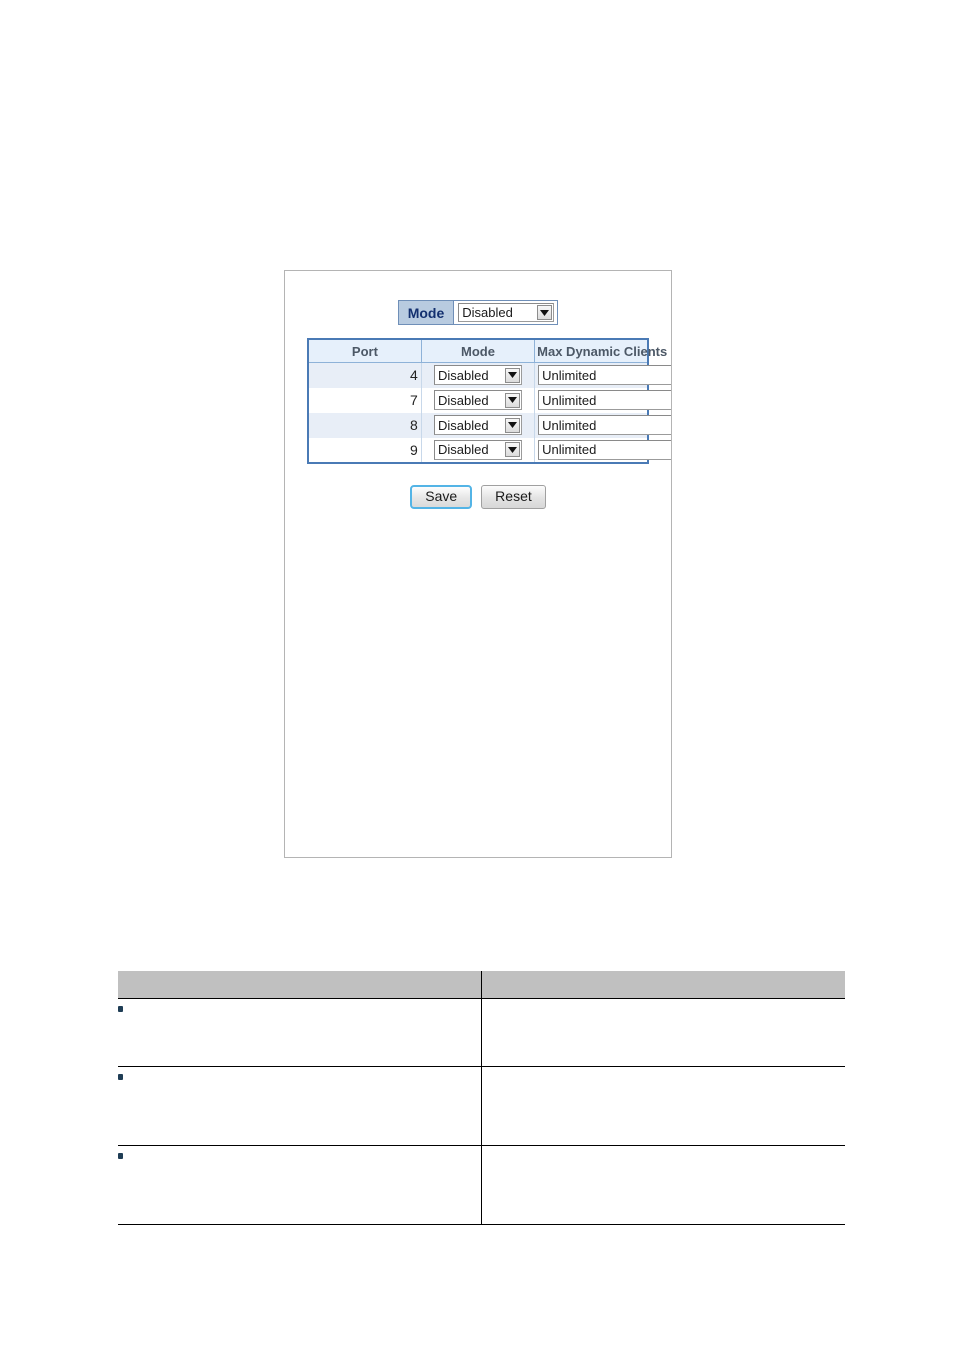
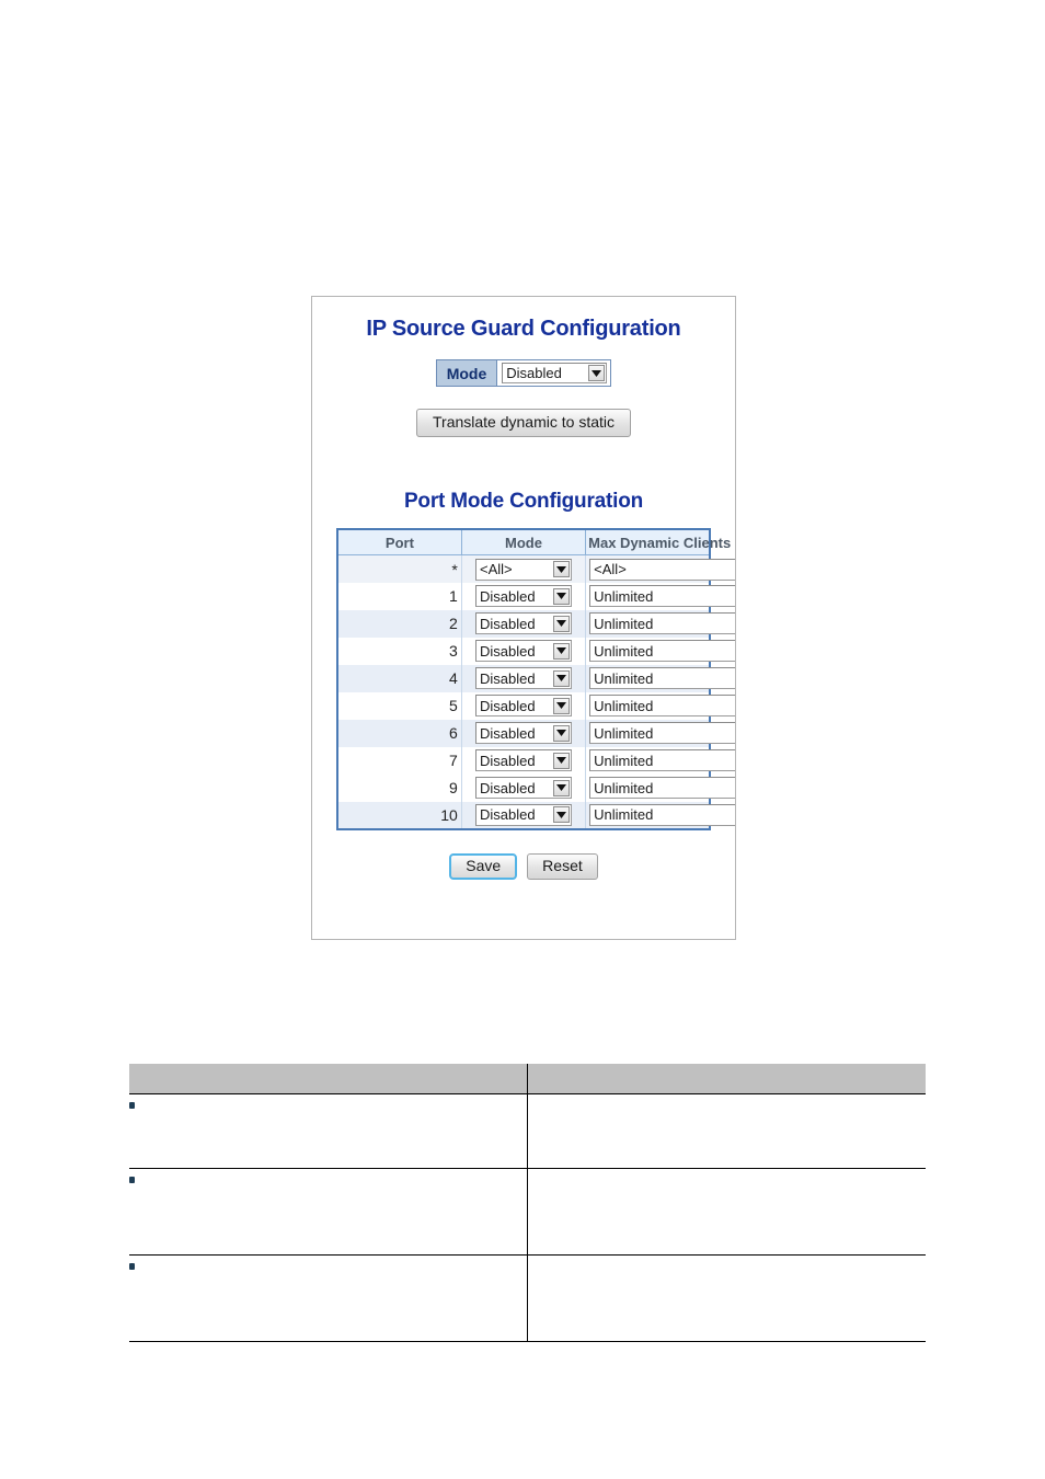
+ IP Source Guard Configuration
  Mode
  Disabled
+ Translate dynamic to static
+ Port Mode Configuration
  Port	Mode	Max Dynamic Clients
+ *	<All>	<All>
+ 1	Disabled	Unlimited
+ 2	Disabled	Unlimited
+ 3	Disabled	Unlimited
  4	Disabled	Unlimited
+ 5	Disabled	Unlimited
+ 6	Disabled	Unlimited
  7	Disabled	Unlimited
- 8	Disabled	Unlimited
  9	Disabled	Unlimited
+ 10	Disabled	Unlimited
  Save
  Reset
